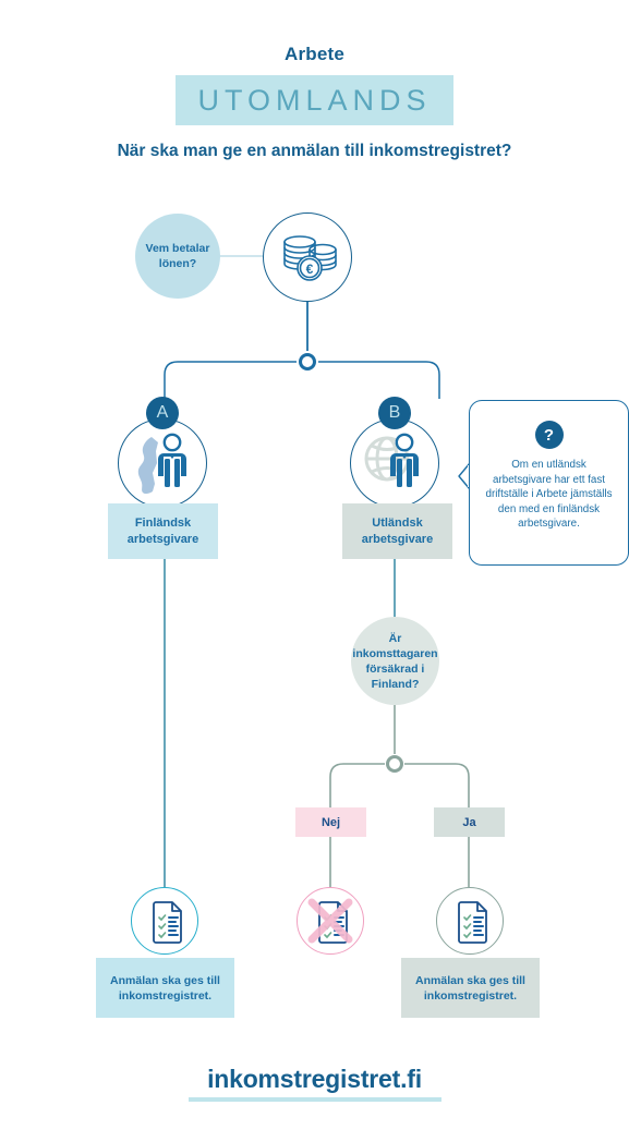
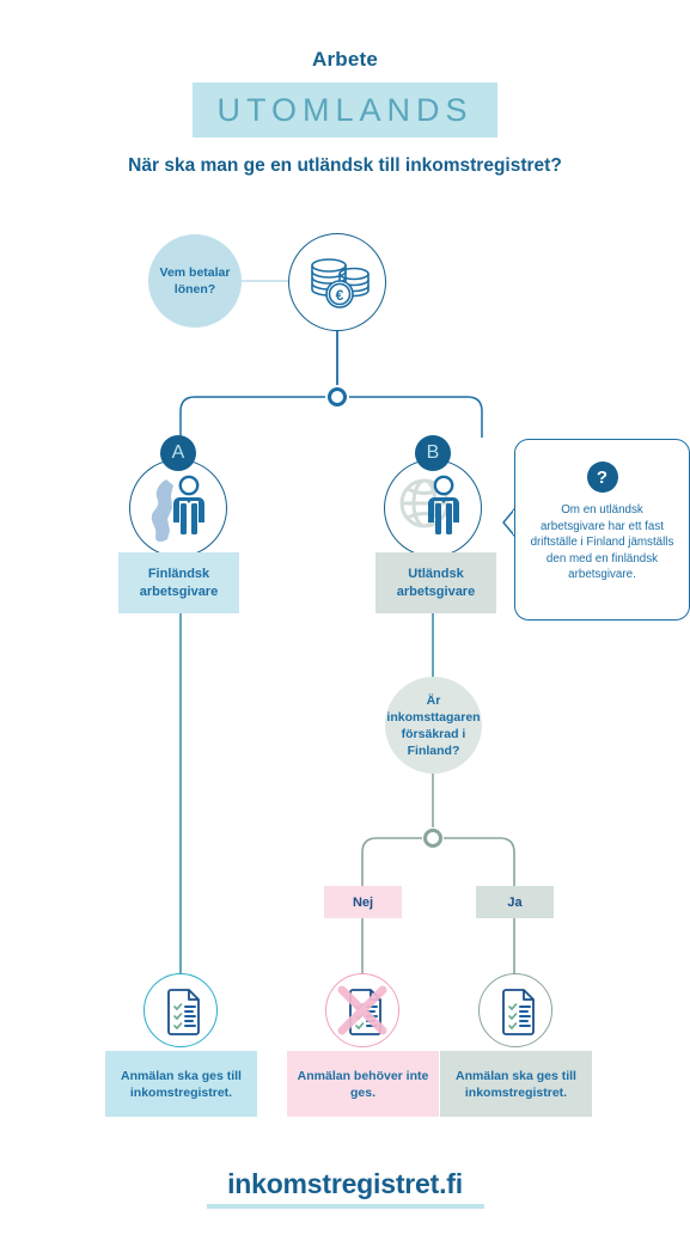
  Arbete
  UTOMLANDS
- När ska man ge en anmälan till inkomstregistret?
+ När ska man ge en utländsk till inkomstregistret?
  Vem betalar lönen?
  €
  A
  Finländsk arbetsgivare
  B
  Utländsk arbetsgivare
  ?
- Om en utländsk arbetsgivare har ett fast driftställe i Arbete jämställs den med en finländsk arbetsgivare.
+ Om en utländsk arbetsgivare har ett fast driftställe i Finland jämställs den med en finländsk arbetsgivare.
  Är inkomsttagaren försäkrad i Finland?
  Nej
  Ja
  Anmälan ska ges till inkomstregistret.
+ Anmälan behöver inte ges.
  Anmälan ska ges till inkomstregistret.
  inkomstregistret.fi
